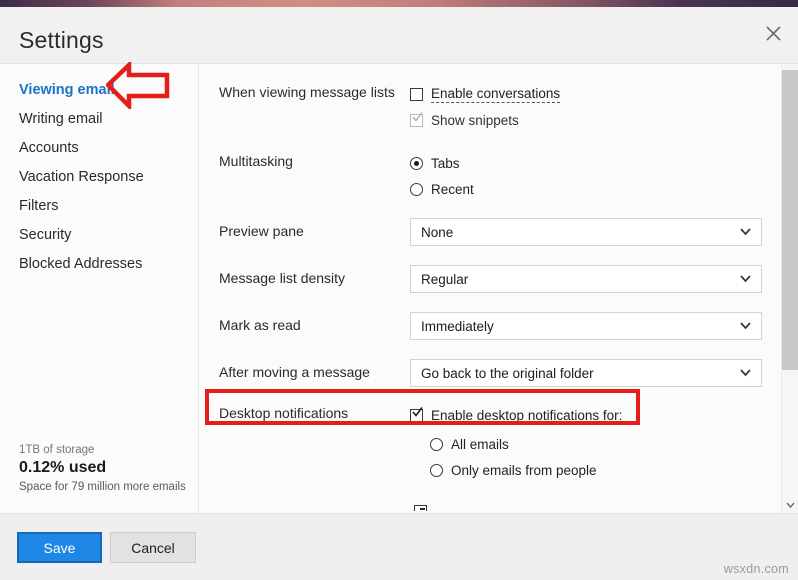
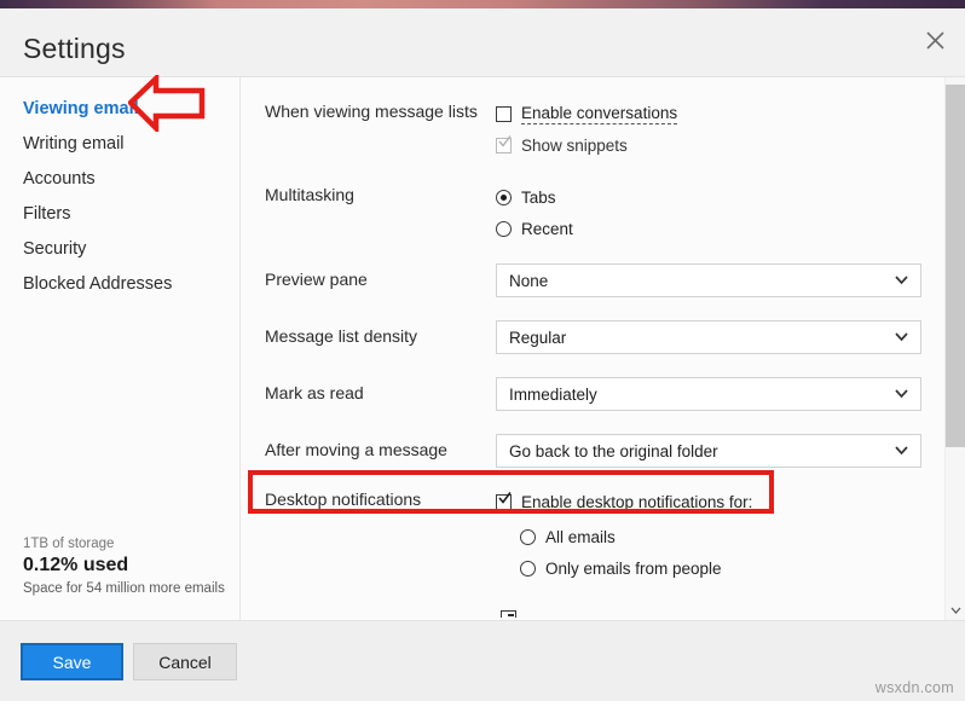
  Settings
  Viewing emai
  Writing email
  Accounts
- Vacation Response
  Filters
  Security
  Blocked Addresses
  1TB of storage
  0.12% used
- Space for 79 million more emails
+ Space for 54 million more emails
  When viewing message lists
  Enable conversations
  Show snippets
  Multitasking
  Tabs
  Recent
  Preview pane
  None
  Message list density
  Regular
  Mark as read
  Immediately
  After moving a message
  Go back to the original folder
  Desktop notifications
  Enable desktop notifications for:
  All emails
  Only emails from people
  Save
  Cancel
  wsxdn.com
